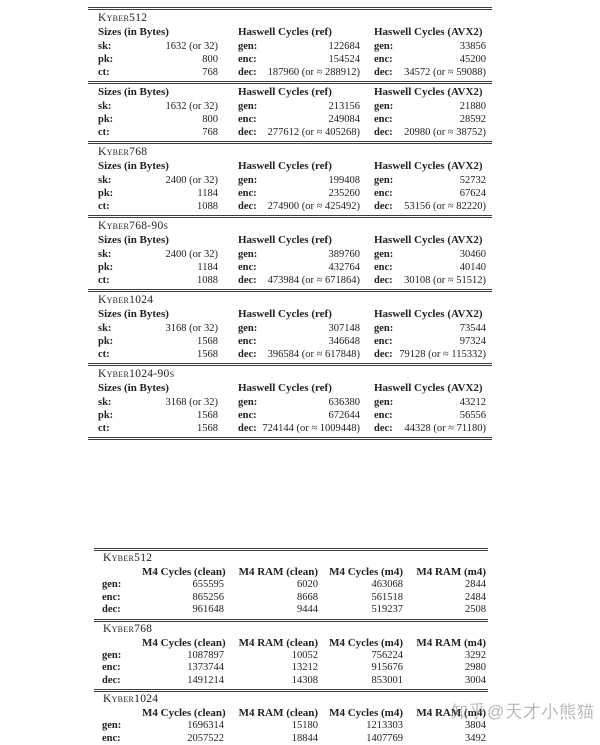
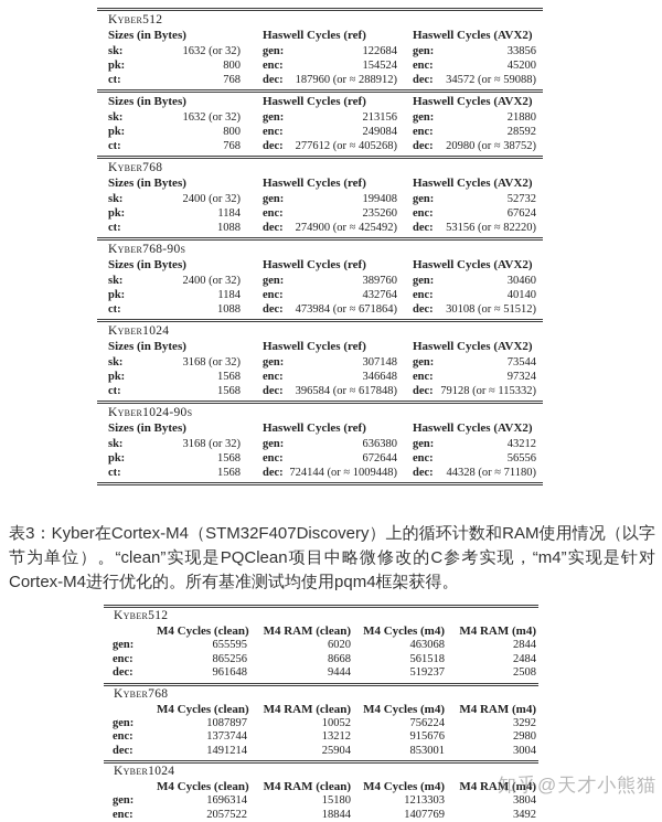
  Kyber512
  Sizes (in Bytes)
  Haswell Cycles (ref)
  Haswell Cycles (AVX2)
  sk:
  1632 (or 32)
  gen:
  122684
  gen:
  33856
  pk:
  800
  enc:
  154524
  enc:
  45200
  ct:
  768
  dec:
  187960 (or ≈ 288912)
  dec:
  34572 (or ≈ 59088)
  Sizes (in Bytes)
  Haswell Cycles (ref)
  Haswell Cycles (AVX2)
  sk:
  1632 (or 32)
  gen:
  213156
  gen:
  21880
  pk:
  800
  enc:
  249084
  enc:
  28592
  ct:
  768
  dec:
  277612 (or ≈ 405268)
  dec:
  20980 (or ≈ 38752)
  Kyber768
  Sizes (in Bytes)
  Haswell Cycles (ref)
  Haswell Cycles (AVX2)
  sk:
  2400 (or 32)
  gen:
  199408
  gen:
  52732
  pk:
  1184
  enc:
  235260
  enc:
  67624
  ct:
  1088
  dec:
  274900 (or ≈ 425492)
  dec:
  53156 (or ≈ 82220)
  Kyber768-90s
  Sizes (in Bytes)
  Haswell Cycles (ref)
  Haswell Cycles (AVX2)
  sk:
  2400 (or 32)
  gen:
  389760
  gen:
  30460
  pk:
  1184
  enc:
  432764
  enc:
  40140
  ct:
  1088
  dec:
  473984 (or ≈ 671864)
  dec:
  30108 (or ≈ 51512)
  Kyber1024
  Sizes (in Bytes)
  Haswell Cycles (ref)
  Haswell Cycles (AVX2)
  sk:
  3168 (or 32)
  gen:
  307148
  gen:
  73544
  pk:
  1568
  enc:
  346648
  enc:
  97324
  ct:
  1568
  dec:
  396584 (or ≈ 617848)
  dec:
  79128 (or ≈ 115332)
  Kyber1024-90s
  Sizes (in Bytes)
  Haswell Cycles (ref)
  Haswell Cycles (AVX2)
  sk:
  3168 (or 32)
  gen:
  636380
  gen:
  43212
  pk:
  1568
  enc:
  672644
  enc:
  56556
  ct:
  1568
  dec:
  724144 (or ≈ 1009448)
  dec:
  44328 (or ≈ 71180)
+ 表3：Kyber在Cortex-M4（STM32F407Discovery）上的循环计数和RAM使用情况（以字节为单位）。“clean”实现是PQClean项目中略微修改的C参考实现，“m4”实现是针对Cortex-M4进行优化的。所有基准测试均使用pqm4框架获得。
  Kyber512
  M4 Cycles (clean)
  M4 RAM (clean)
  M4 Cycles (m4)
  M4 RAM (m4)
  gen:
  655595
  6020
  463068
  2844
  enc:
  865256
  8668
  561518
  2484
  dec:
  961648
  9444
  519237
  2508
  Kyber768
  M4 Cycles (clean)
  M4 RAM (clean)
  M4 Cycles (m4)
  M4 RAM (m4)
  gen:
  1087897
  10052
  756224
  3292
  enc:
  1373744
  13212
  915676
  2980
  dec:
  1491214
- 14308
+ 25904
  853001
  3004
  Kyber1024
  M4 Cycles (clean)
  M4 RAM (clean)
  M4 Cycles (m4)
  M4 RAM (m4)
  gen:
  1696314
  15180
  1213303
  3804
  enc:
  2057522
  18844
  1407769
  3492
  知乎@天才小熊猫
